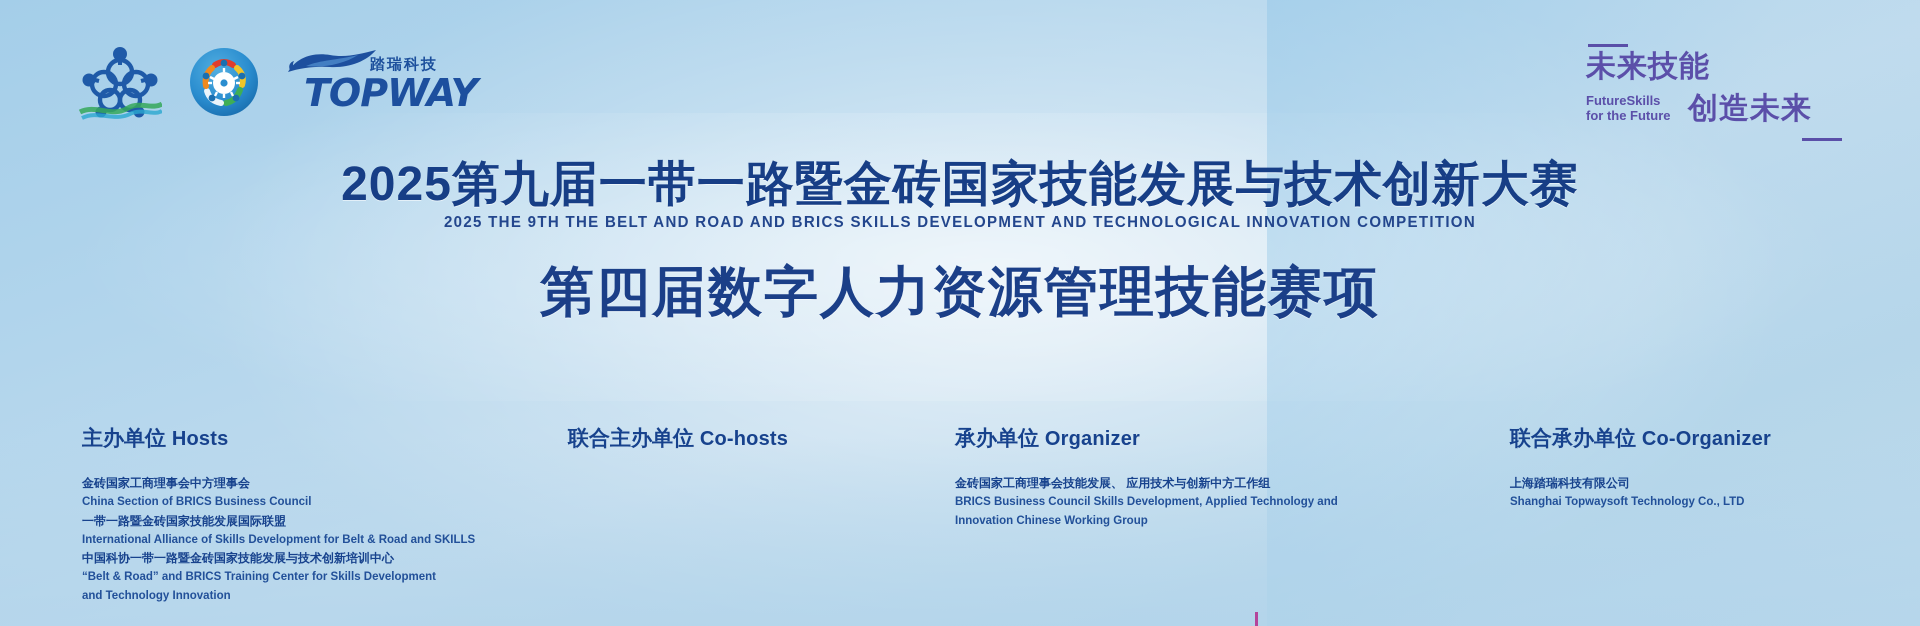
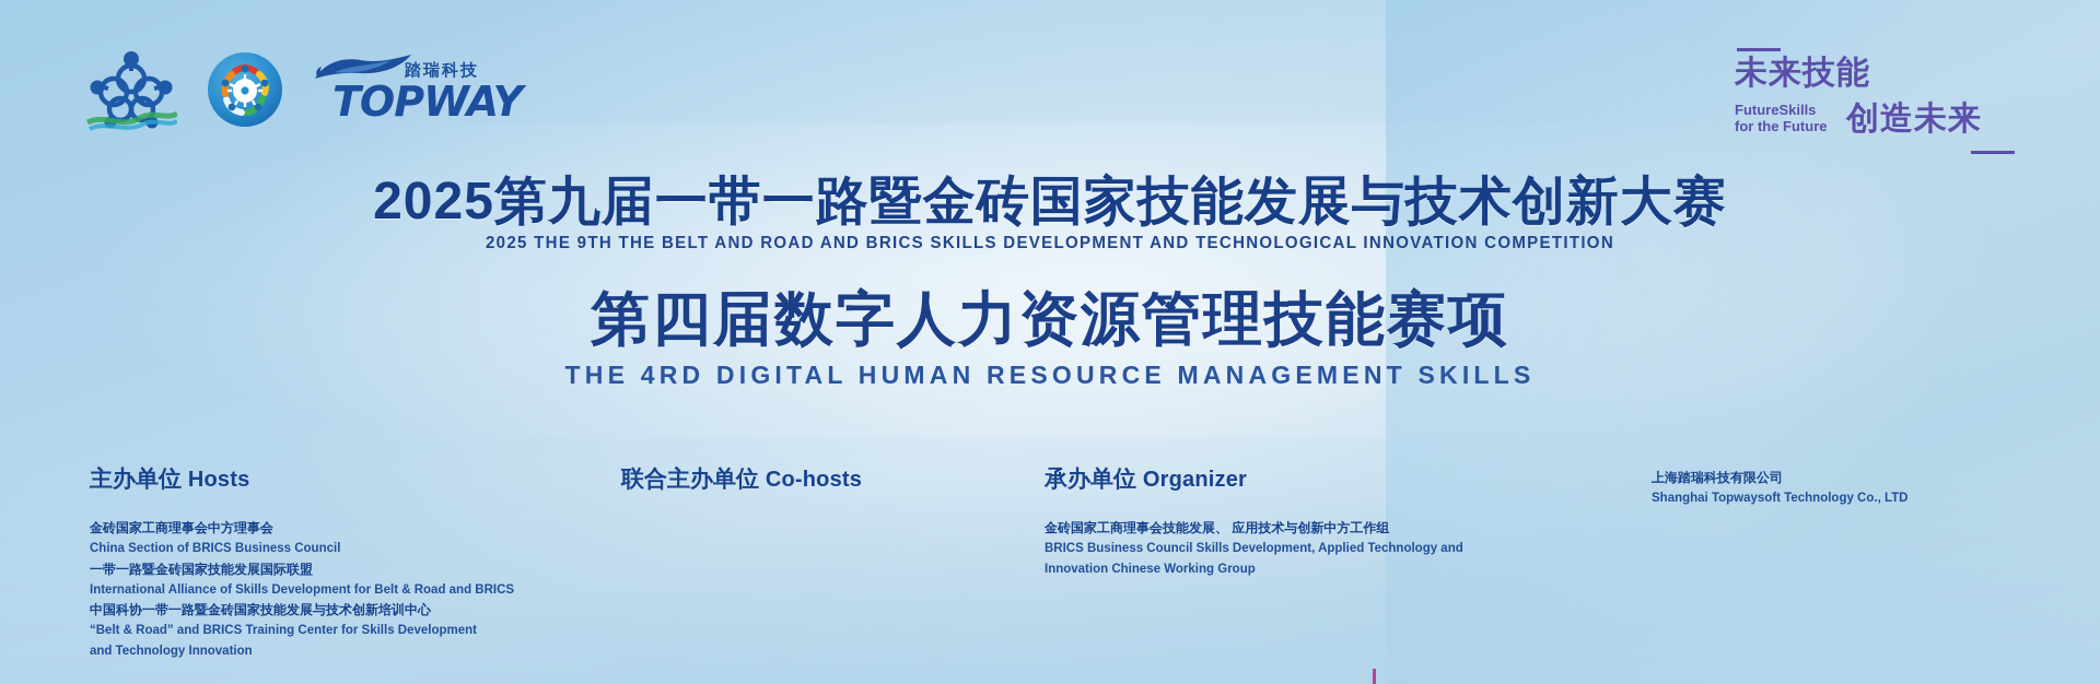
  踏瑞科技
  TOPWAY
  未来技能
  FutureSkills
  for the Future
  创造未来
  2025第九届一带一路暨金砖国家技能发展与技术创新大赛
  2025 THE 9TH THE BELT AND ROAD AND BRICS SKILLS DEVELOPMENT AND TECHNOLOGICAL INNOVATION COMPETITION
  第四届数字人力资源管理技能赛项
+ THE 4RD DIGITAL HUMAN RESOURCE MANAGEMENT SKILLS
  主办单位 Hosts
  金砖国家工商理事会中方理事会
  China Section of BRICS Business Council
  一带一路暨金砖国家技能发展国际联盟
- International Alliance of Skills Development for Belt & Road and SKILLS
+ International Alliance of Skills Development for Belt & Road and BRICS
  中国科协一带一路暨金砖国家技能发展与技术创新培训中心
  “Belt & Road” and BRICS Training Center for Skills Development
  and Technology Innovation
  联合主办单位 Co-hosts
  承办单位 Organizer
  金砖国家工商理事会技能发展、 应用技术与创新中方工作组
  BRICS Business Council Skills Development, Applied Technology and
  Innovation Chinese Working Group
- 联合承办单位 Co-Organizer
  上海踏瑞科技有限公司
  Shanghai Topwaysoft Technology Co., LTD
